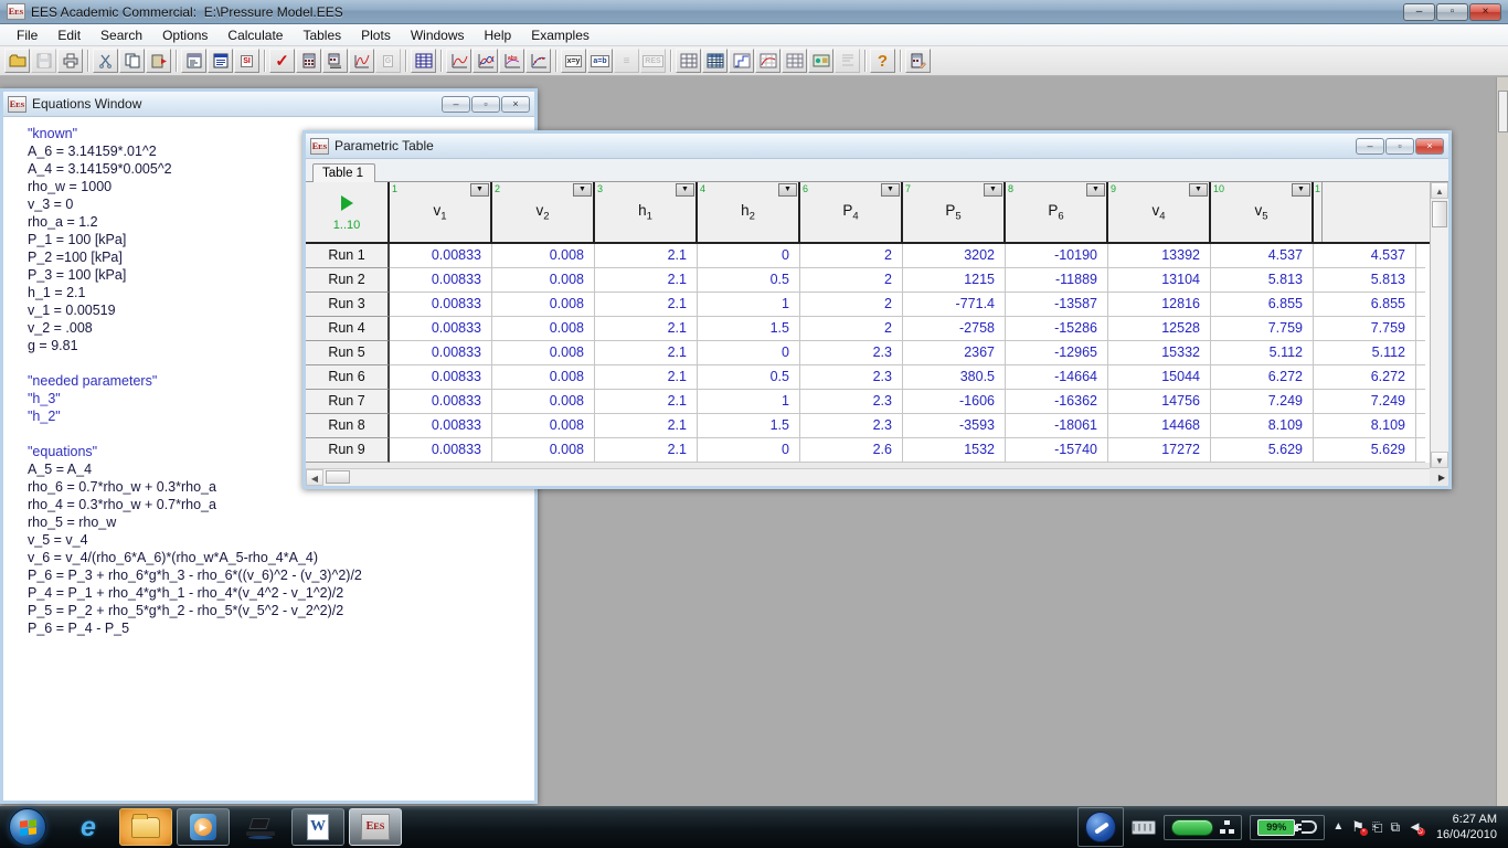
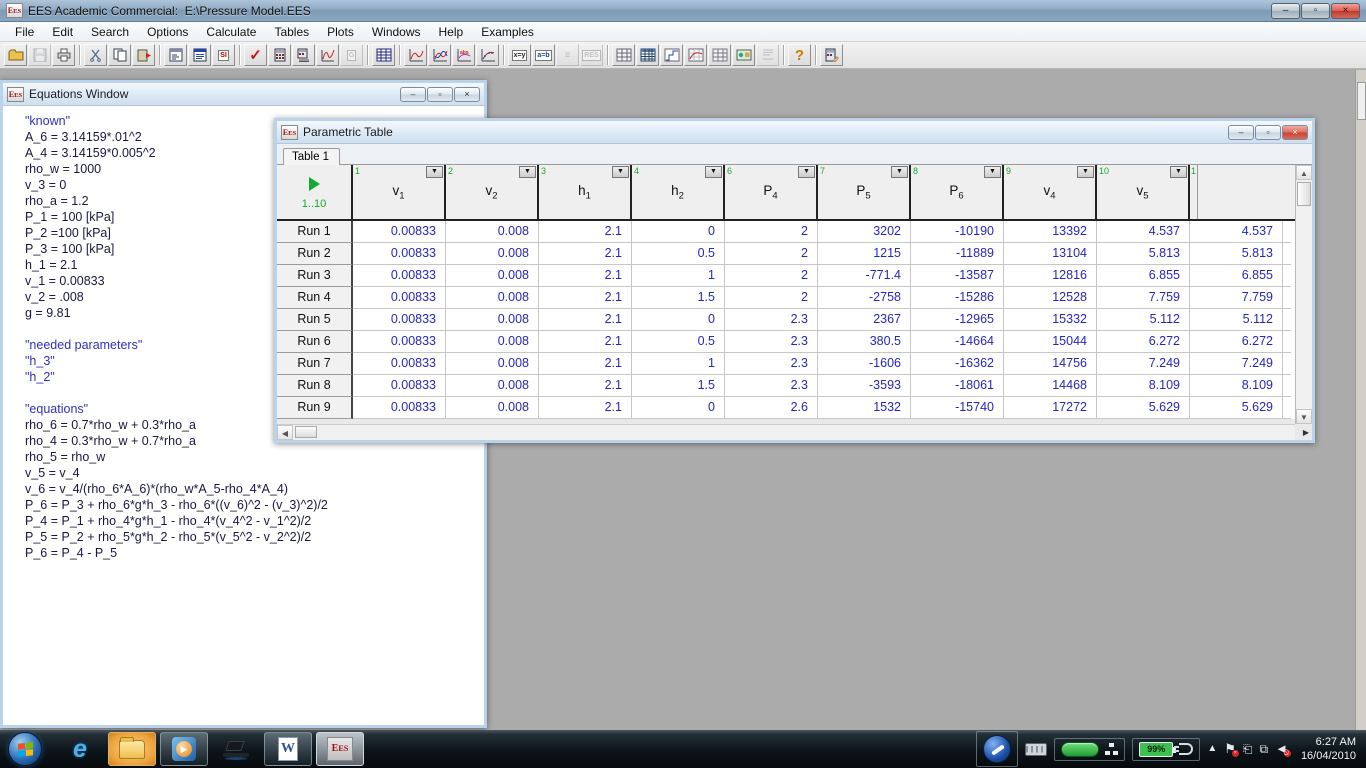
  EES Academic Commercial: E:\Pressure Model.EES
  ‒
  ▫
  ×
  File
  Edit
  Search
  Options
  Calculate
  Tables
  Plots
  Windows
  Help
  Examples
  ✓
  ≡
  ?
  Equations Window
  ‒
  ▫
  ×
  "known"
  A_6 = 3.14159*.01^2
  A_4 = 3.14159*0.005^2
  rho_w = 1000
  v_3 = 0
  rho_a = 1.2
  P_1 = 100 [kPa]
  P_2 =100 [kPa]
  P_3 = 100 [kPa]
  h_1 = 2.1
- v_1 = 0.00519
+ v_1 = 0.00833
  v_2 = .008
  g = 9.81
  "needed parameters"
  "h_3"
  "h_2"
  "equations"
- A_5 = A_4
  rho_6 = 0.7*rho_w + 0.3*rho_a
  rho_4 = 0.3*rho_w + 0.7*rho_a
  rho_5 = rho_w
  v_5 = v_4
  v_6 = v_4/(rho_6*A_6)*(rho_w*A_5-rho_4*A_4)
  P_6 = P_3 + rho_6*g*h_3 - rho_6*((v_6)^2 - (v_3)^2)/2
  P_4 = P_1 + rho_4*g*h_1 - rho_4*(v_4^2 - v_1^2)/2
  P_5 = P_2 + rho_5*g*h_2 - rho_5*(v_5^2 - v_2^2)/2
  P_6 = P_4 - P_5
  Parametric Table
  ‒
  ▫
  ×
  Table 1
  1..10
  1
  v1
  2
  v2
  3
  h1
  4
  h2
  6
  P4
  7
  P5
  8
  P6
  9
  v4
  10
  v5
  1
  Run 1
  0.00833
  0.008
  2.1
  0
  2
  3202
  -10190
  13392
  4.537
  4.537
  Run 2
  0.00833
  0.008
  2.1
  0.5
  2
  1215
  -11889
  13104
  5.813
  5.813
  Run 3
  0.00833
  0.008
  2.1
  1
  2
  -771.4
  -13587
  12816
  6.855
  6.855
  Run 4
  0.00833
  0.008
  2.1
  1.5
  2
  -2758
  -15286
  12528
  7.759
  7.759
  Run 5
  0.00833
  0.008
  2.1
  0
  2.3
  2367
  -12965
  15332
  5.112
  5.112
  Run 6
  0.00833
  0.008
  2.1
  0.5
  2.3
  380.5
  -14664
  15044
  6.272
  6.272
  Run 7
  0.00833
  0.008
  2.1
  1
  2.3
  -1606
  -16362
  14756
  7.249
  7.249
  Run 8
  0.00833
  0.008
  2.1
  1.5
  2.3
  -3593
  -18061
  14468
  8.109
  8.109
  Run 9
  0.00833
  0.008
  2.1
  0
  2.6
  1532
  -15740
  17272
  5.629
  5.629
  ▲
  ▼
  ◀
  ▶
  e
  ▶
  W
  EES
  99%
  ▲
  ⚑
  ⎗
  ⧉
  ◄
  6:27 AM
  16/04/2010
